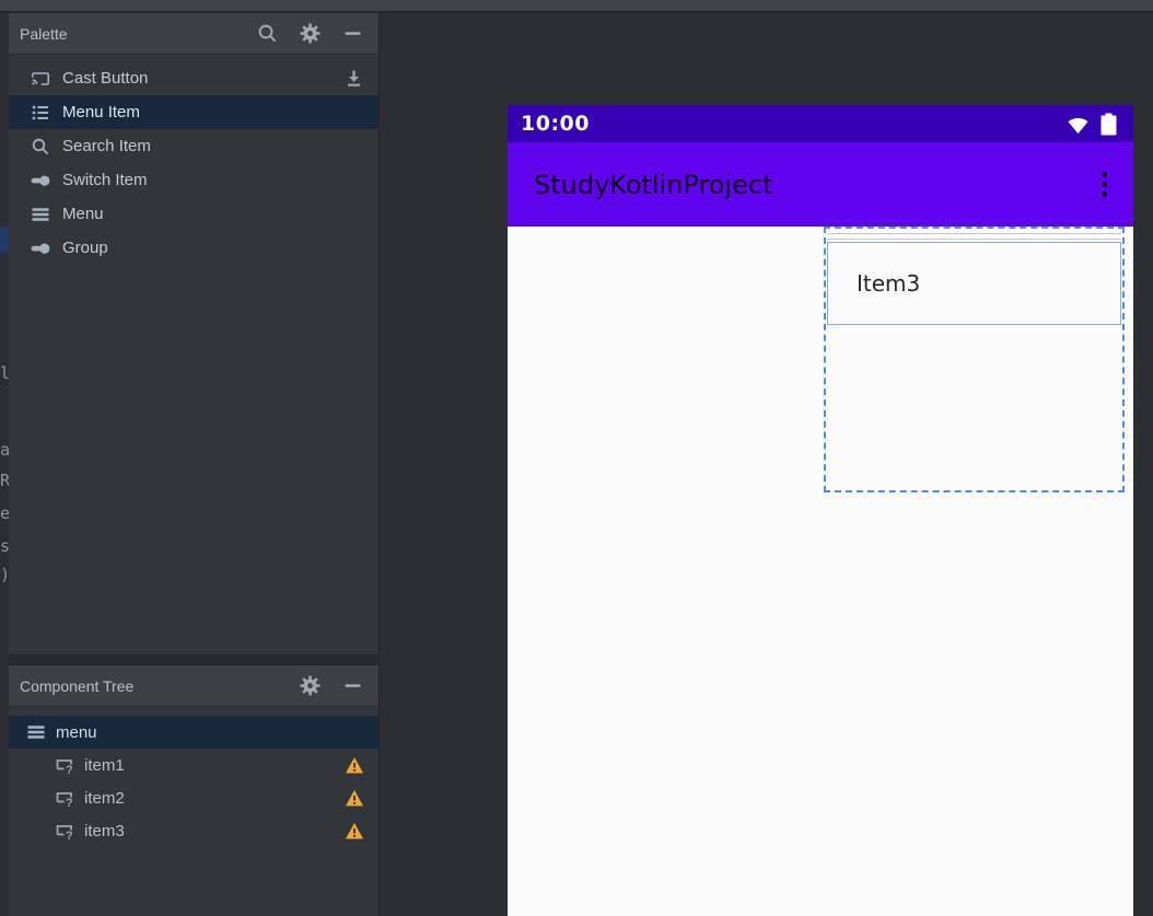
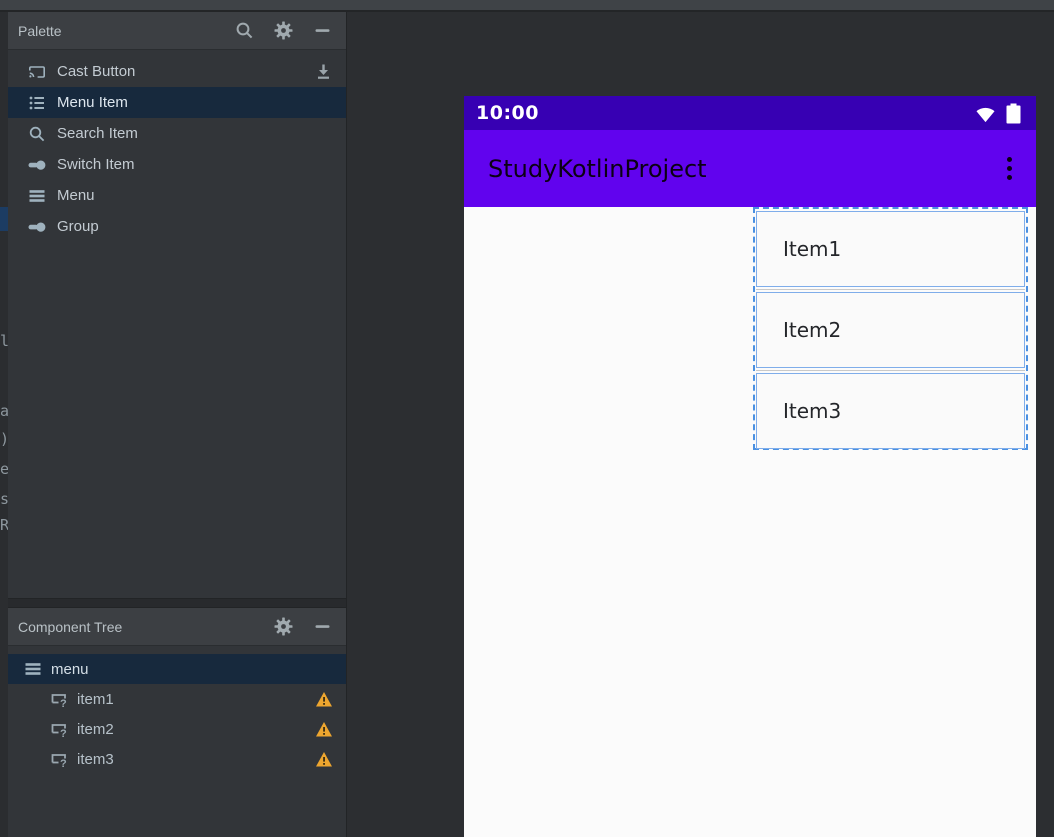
  a
- R
+ )
  e
  s
- )
+ R
  Palette
  Cast Button
  Menu Item
  Search Item
  Switch Item
  Menu
  Group
  Component Tree
  menu
  ?
  item1
  ?
  item2
  ?
  item3
  10:00
  StudyKotlinProject
+ Item1
+ Item2
  Item3
